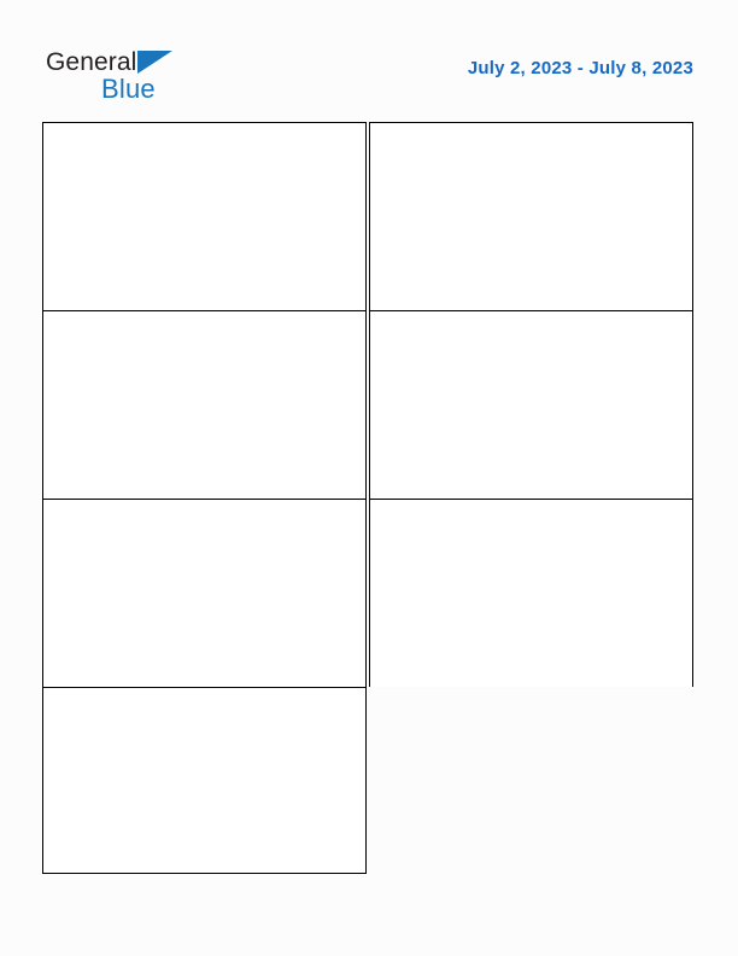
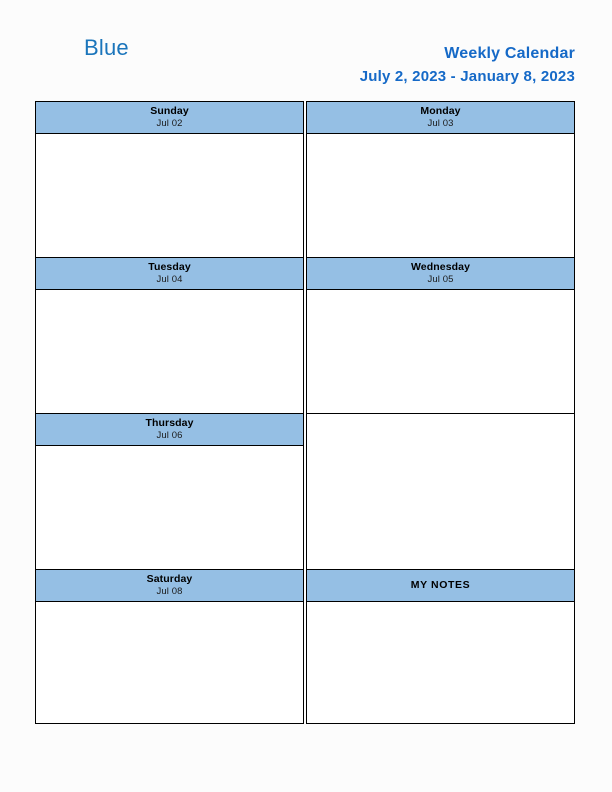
- General
  Blue
+ Weekly Calendar
- July 2, 2023 - July 8, 2023
+ July 2, 2023 - January 8, 2023
+ Sunday
+ Jul 02
+ Monday
+ Jul 03
+ Tuesday
+ Jul 04
+ Wednesday
+ Jul 05
+ Thursday
+ Jul 06
+ Saturday
+ Jul 08
+ MY NOTES
